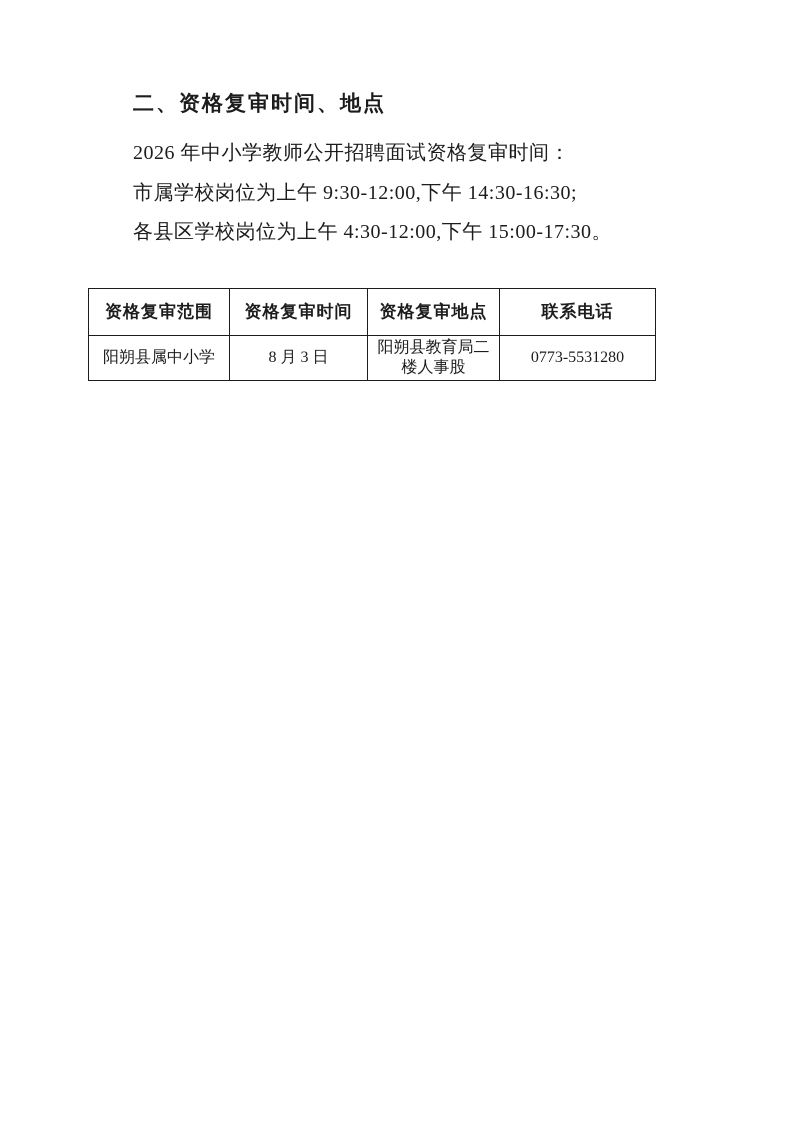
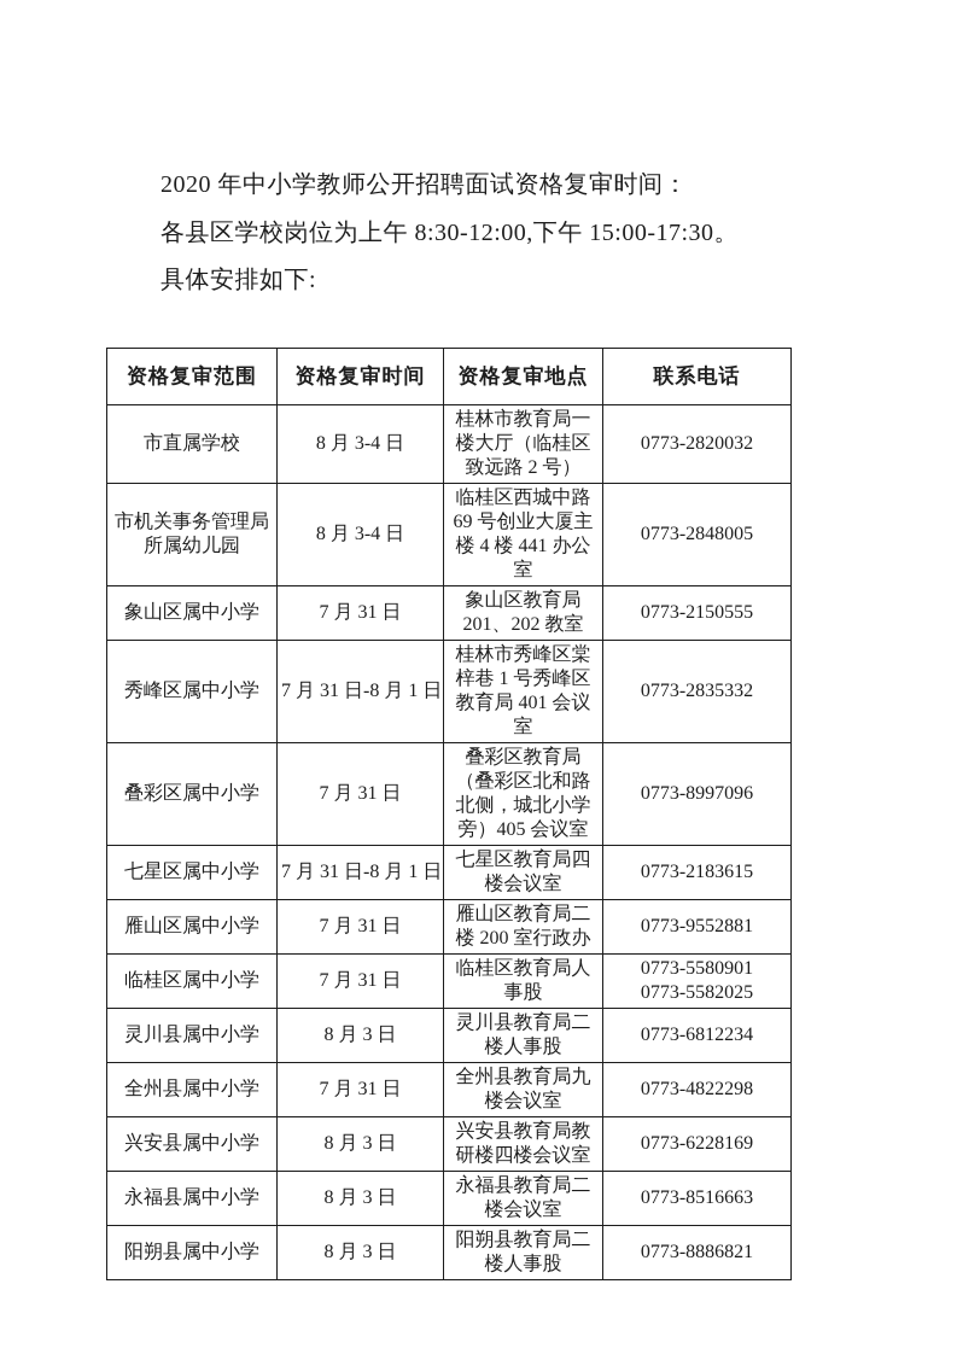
- 二、资格复审时间、地点
- 2026 年中小学教师公开招聘面试资格复审时间：
+ 2020 年中小学教师公开招聘面试资格复审时间：
- 市属学校岗位为上午 9:30-12:00,下午 14:30-16:30;
- 各县区学校岗位为上午 4:30-12:00,下午 15:00-17:30。
+ 各县区学校岗位为上午 8:30-12:00,下午 15:00-17:30。
+ 具体安排如下:
  资格复审范围	资格复审时间	资格复审地点	联系电话
+ 市直属学校	8 月 3-4 日	桂林市教育局一楼大厅（临桂区致远路 2 号）	0773-2820032
+ 市机关事务管理局所属幼儿园	8 月 3-4 日	临桂区西城中路 69 号创业大厦主楼 4 楼 441 办公室	0773-2848005
+ 象山区属中小学	7 月 31 日	象山区教育局 201、202 教室	0773-2150555
+ 秀峰区属中小学	7 月 31 日-8 月 1 日	桂林市秀峰区棠梓巷 1 号秀峰区教育局 401 会议室	0773-2835332
+ 叠彩区属中小学	7 月 31 日	叠彩区教育局（叠彩区北和路北侧，城北小学旁）405 会议室	0773-8997096
+ 七星区属中小学	7 月 31 日-8 月 1 日	七星区教育局四楼会议室	0773-2183615
+ 雁山区属中小学	7 月 31 日	雁山区教育局二楼 200 室行政办	0773-9552881
+ 临桂区属中小学	7 月 31 日	临桂区教育局人事股	0773-5580901 0773-5582025
+ 灵川县属中小学	8 月 3 日	灵川县教育局二楼人事股	0773-6812234
+ 全州县属中小学	7 月 31 日	全州县教育局九楼会议室	0773-4822298
+ 兴安县属中小学	8 月 3 日	兴安县教育局教研楼四楼会议室	0773-6228169
+ 永福县属中小学	8 月 3 日	永福县教育局二楼会议室	0773-8516663
- 阳朔县属中小学	8 月 3 日	阳朔县教育局二楼人事股	0773-5531280
+ 阳朔县属中小学	8 月 3 日	阳朔县教育局二楼人事股	0773-8886821
